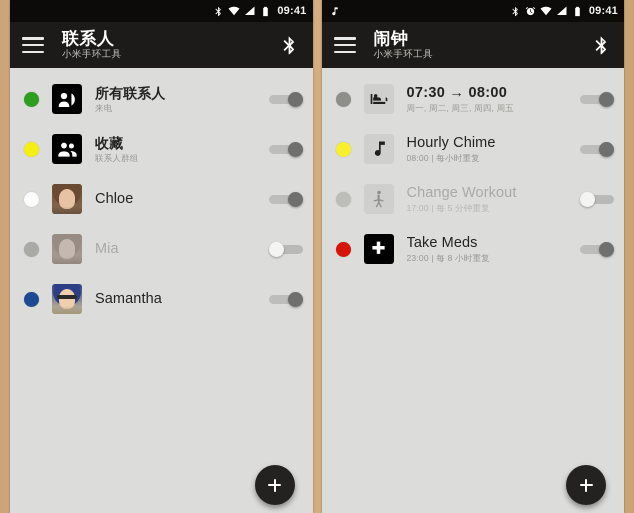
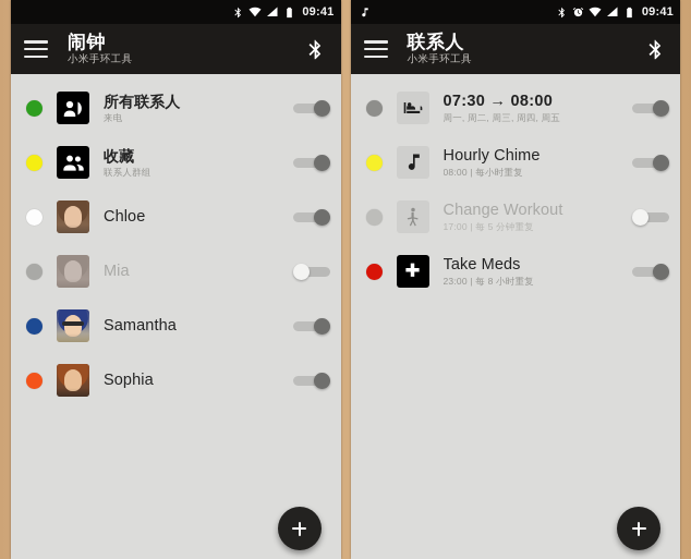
  09:41
- 联系人
+ 闹钟
  小米手环工具
  所有联系人
  来电
  收藏
  联系人群组
  Chloe
  Mia
  Samantha
+ Sophia
  09:41
- 闹钟
+ 联系人
  小米手环工具
  07:30 → 08:00
  周一, 周二, 周三, 周四, 周五
  Hourly Chime
  08:00 | 每小时重复
  Change Workout
  17:00 | 每 5 分钟重复
  Take Meds
  23:00 | 每 8 小时重复
